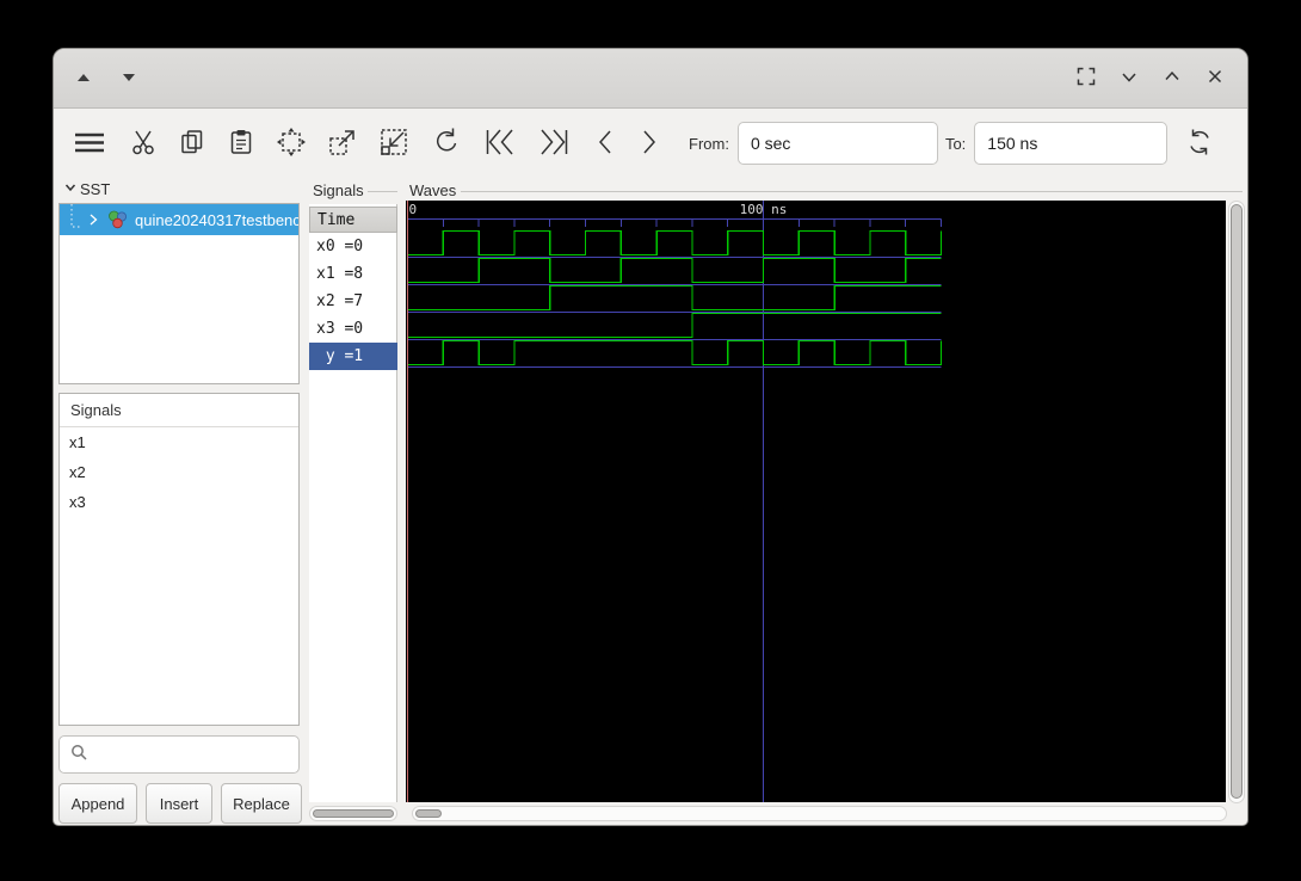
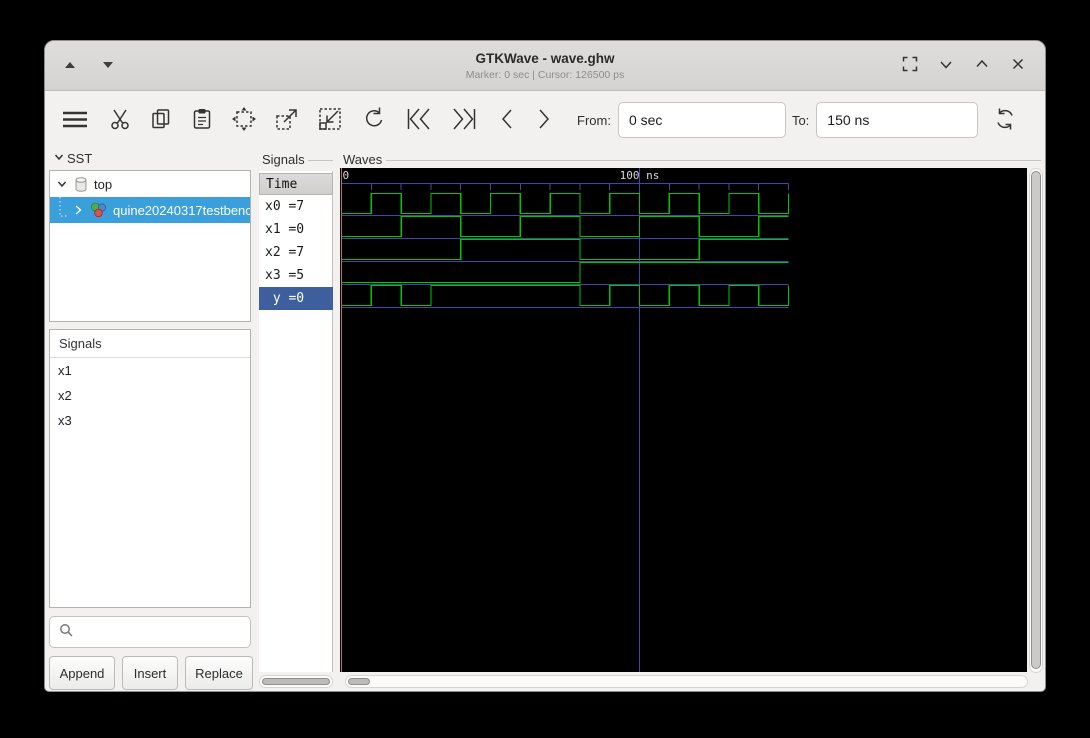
+ GTKWave - wave.ghw
+ Marker: 0 sec | Cursor: 126500 ps
  From:
  0 sec
  To:
  150 ns
  SST
+ top
  quine20240317testbenc
  Signals
  x1
  x2
  x3
  Append
  Insert
  Replace
  Signals
  Time
- x0 =0
+ x0 =7
- x1 =8
+ x1 =0
  x2 =7
- x3 =0
+ x3 =5
- y =1
+ y =0
  Waves
  0
  100 ns
